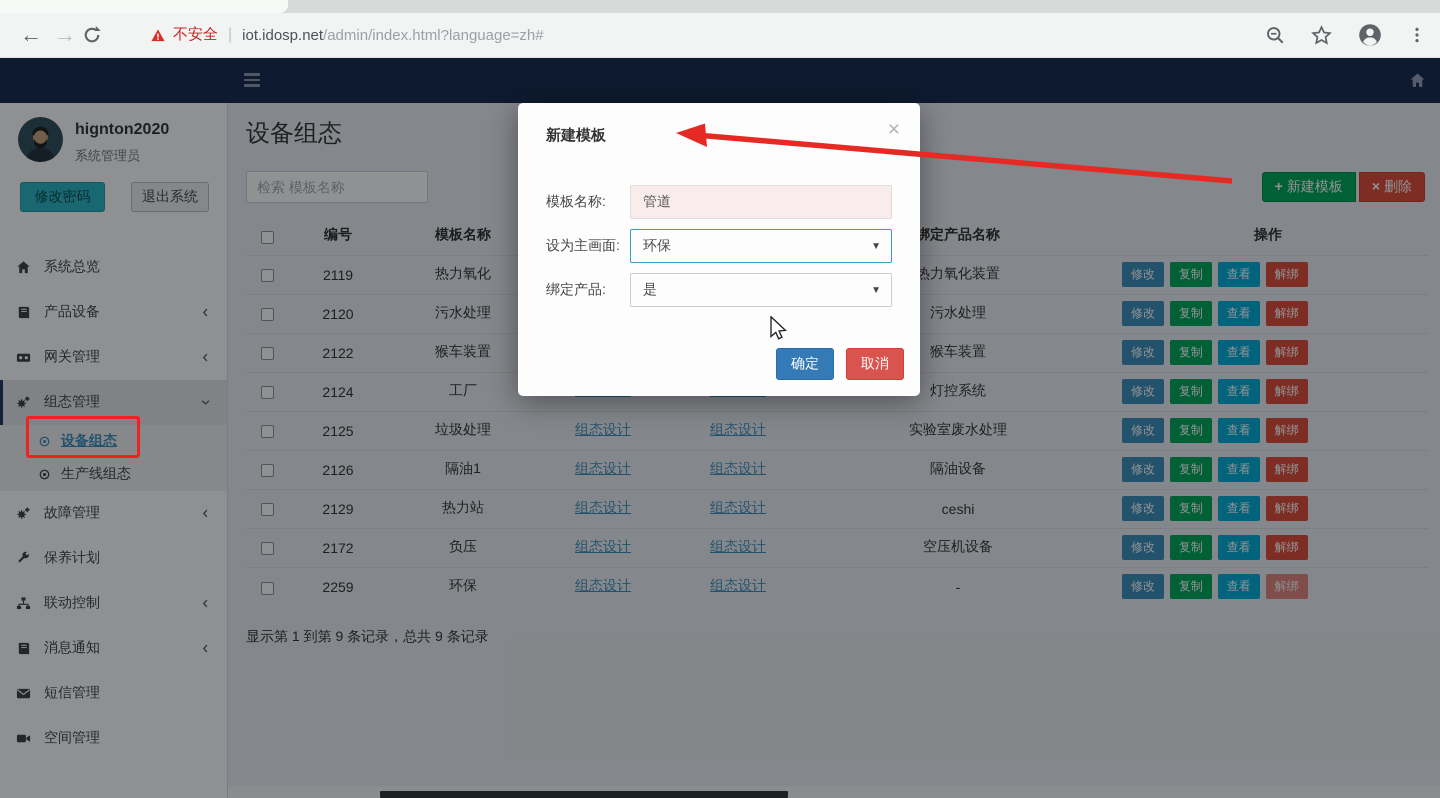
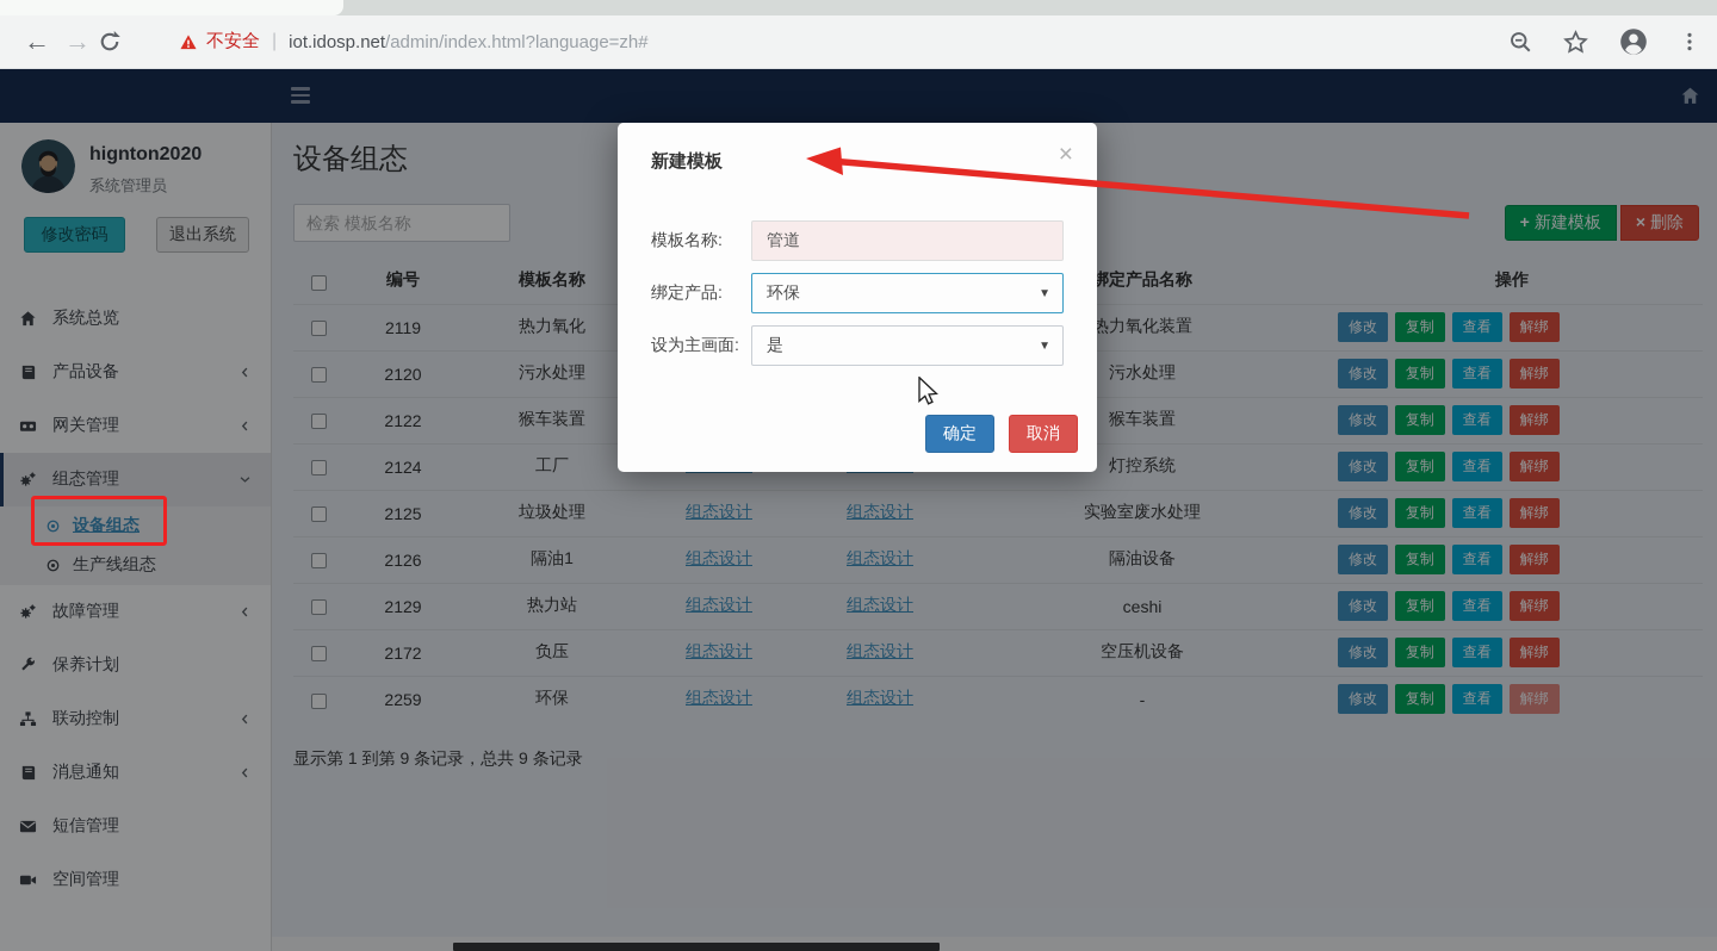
  ←
  →
  不安全
  |
  iot.idosp.net
  /admin/index.html?language=zh#
  hignton2020
  系统管理员
  修改密码
  退出系统
  系统总览
  产品设备
  网关管理
  组态管理
  设备组态
  生产线组态
  故障管理
  保养计划
  联动控制
  消息通知
  短信管理
  空间管理
  设备组态
  检索 模板名称
  + 新建模板
  × 删除
  	编号	模板名称			绑定产品名称	操作
  	2119	热力氧化			热力氧化装置	修改 复制 查看 解绑
  	2120	污水处理			污水处理	修改 复制 查看 解绑
  	2122	猴车装置			猴车装置	修改 复制 查看 解绑
  	2125	垃圾处理	组态设计	组态设计	实验室废水处理	修改 复制 查看 解绑
  	2126	隔油1	组态设计	组态设计	隔油设备	修改 复制 查看 解绑
  	2129	热力站	组态设计	组态设计	ceshi	修改 复制 查看 解绑
  	2172	负压	组态设计	组态设计	空压机设备	修改 复制 查看 解绑
  	2259	环保	组态设计	组态设计	-	修改 复制 查看 解绑
  显示第 1 到第 9 条记录，总共 9 条记录
  新建模板
  ×
  模板名称:
  管道
- 设为主画面:
+ 绑定产品:
  环保
  ▼
- 绑定产品:
+ 设为主画面:
  是
  ▼
  确定
  取消
